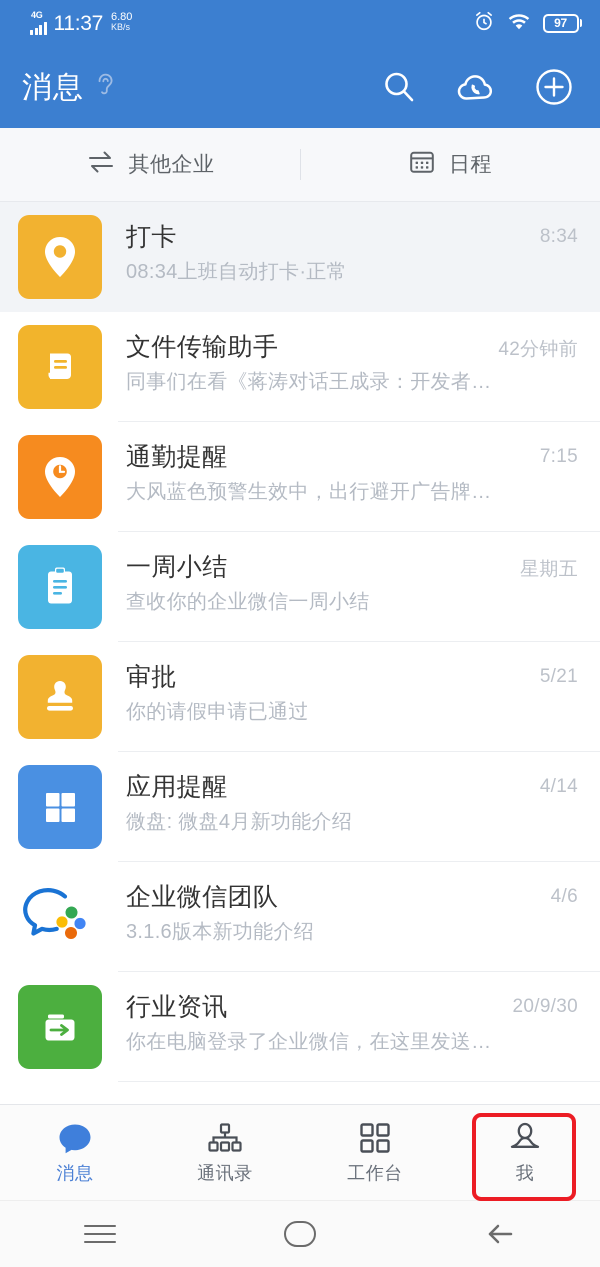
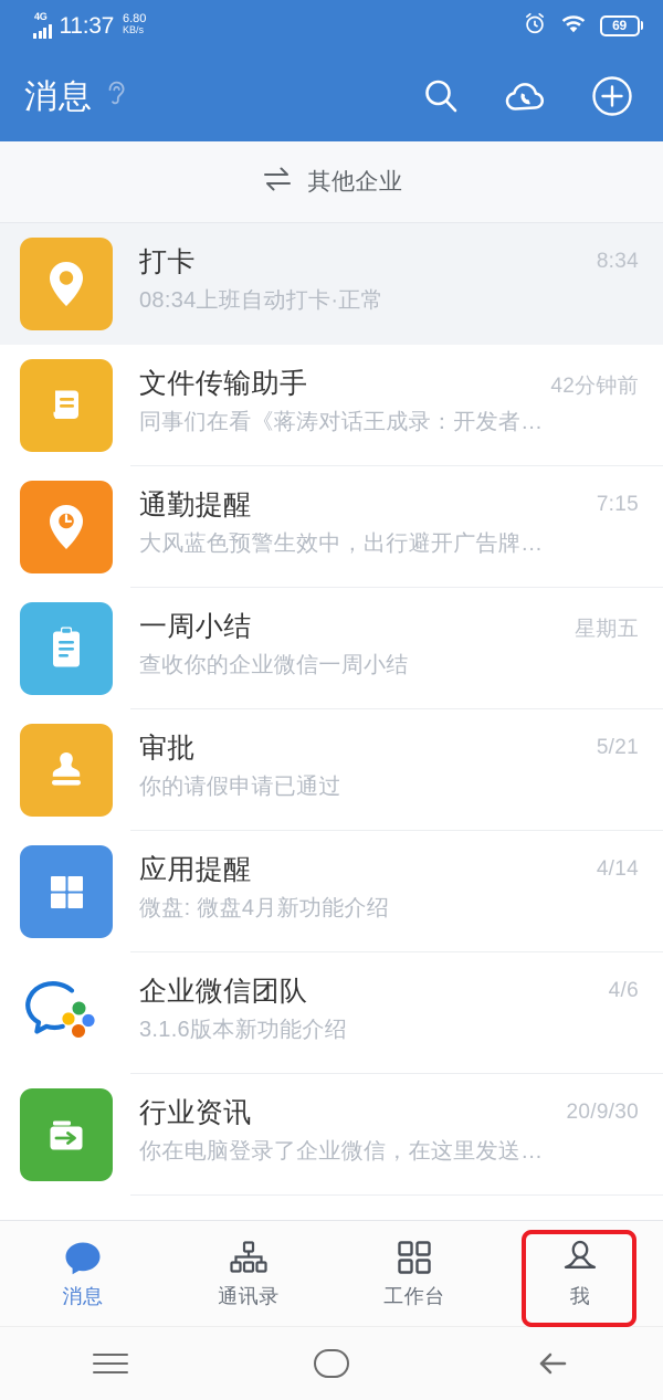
  4G
  11:37
  6.80
  KB/s
- 97
+ 69
  消息
  其他企业
- 日程
  打卡
  08:34上班自动打卡·正常
  8:34
  文件传输助手
  同事们在看《蒋涛对话王成录：开发者…
  42分钟前
  通勤提醒
  大风蓝色预警生效中，出行避开广告牌…
  7:15
  一周小结
  查收你的企业微信一周小结
  星期五
  审批
  你的请假申请已通过
  5/21
  应用提醒
  微盘: 微盘4月新功能介绍
  4/14
  企业微信团队
  3.1.6版本新功能介绍
  4/6
  行业资讯
  你在电脑登录了企业微信，在这里发送…
  20/9/30
  消息
  通讯录
  工作台
  我
